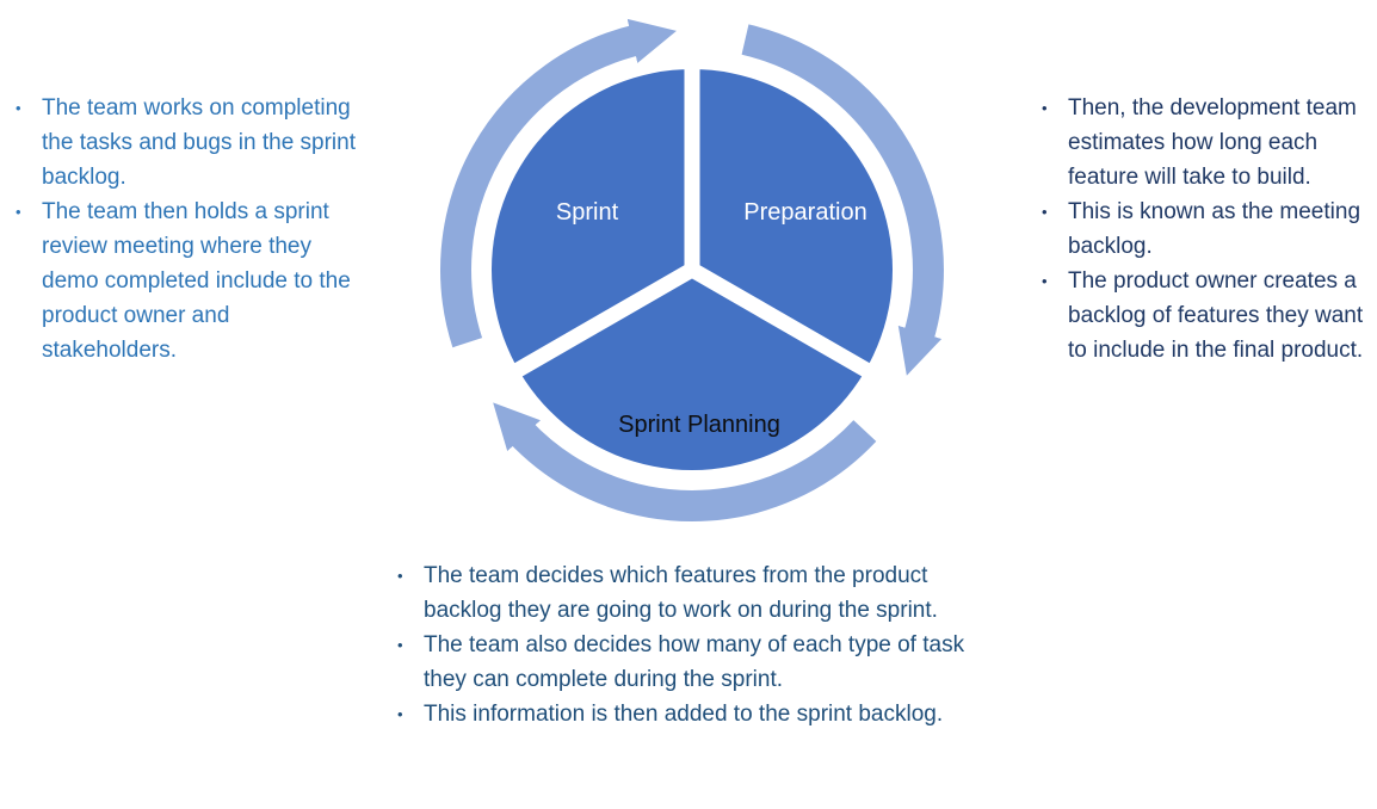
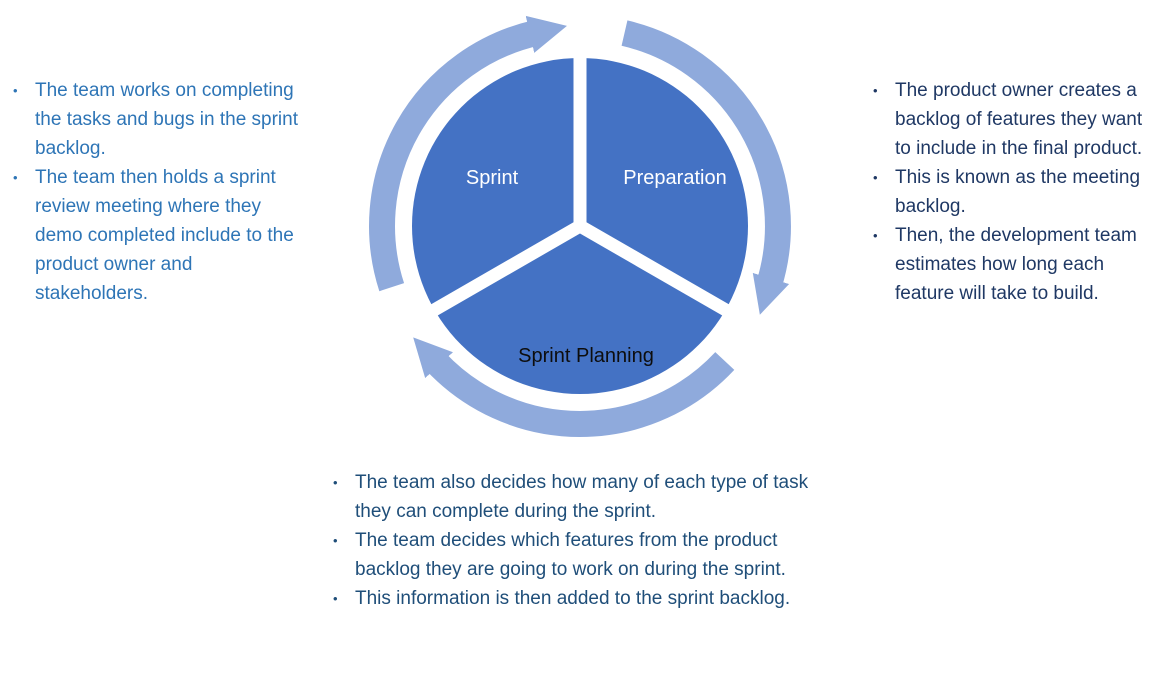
  Sprint
  Preparation
  Sprint Planning
  •
  The team works on completing the tasks and bugs in the sprint backlog.
  •
  The team then holds a sprint review meeting where they demo completed include to the product owner and stakeholders.
  •
- Then, the development team estimates how long each feature will take to build.
+ The product owner creates a backlog of features they want to include in the final product.
  •
  This is known as the meeting backlog.
  •
- The product owner creates a backlog of features they want to include in the final product.
+ Then, the development team estimates how long each feature will take to build.
  •
- The team decides which features from the product backlog they are going to work on during the sprint.
+ The team also decides how many of each type of task they can complete during the sprint.
  •
- The team also decides how many of each type of task they can complete during the sprint.
+ The team decides which features from the product backlog they are going to work on during the sprint.
  •
  This information is then added to the sprint backlog.
